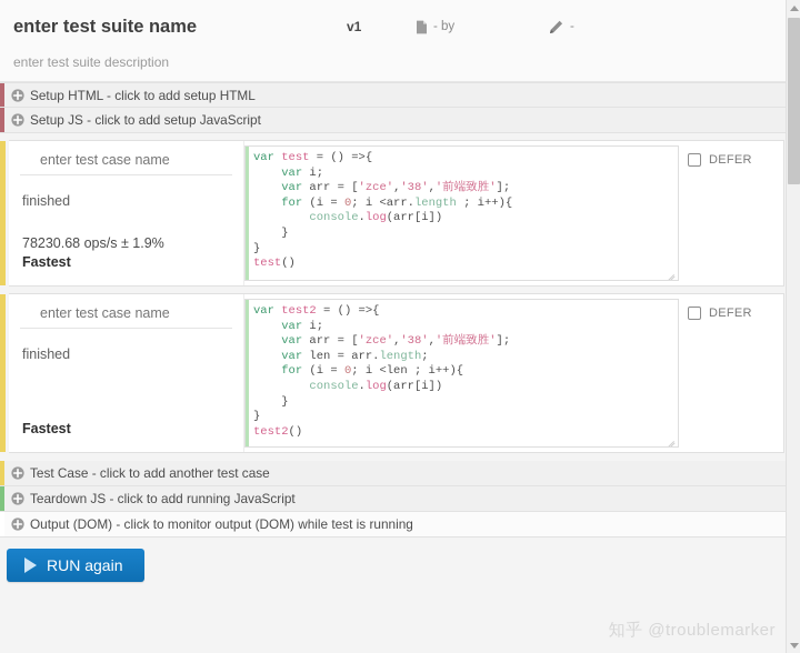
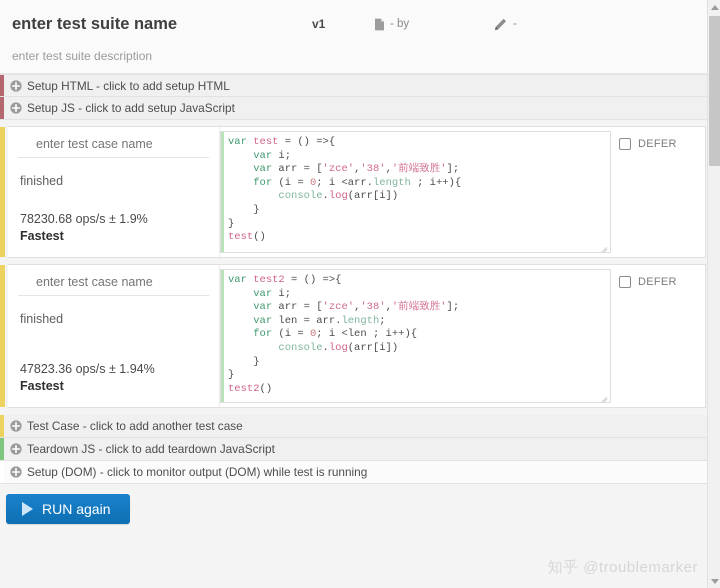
  enter test suite name
  v1
  - by
  -
  enter test suite description
  Setup HTML - click to add setup HTML
  Setup JS - click to add setup JavaScript
  enter test case name
  finished
  78230.68 ops/s ± 1.9%
  Fastest
  var test = () =>{
  var i;
  var arr = ['zce','38','前端致胜'];
  for (i = 0; i <arr.length ; i++){
  console.log(arr[i])
  }
  }
  test()
  DEFER
  enter test case name
  finished
+ 47823.36 ops/s ± 1.94%
  Fastest
  var test2 = () =>{
  var i;
  var arr = ['zce','38','前端致胜'];
  var len = arr.length;
  for (i = 0; i <len ; i++){
  console.log(arr[i])
  }
  }
  test2()
  DEFER
  Test Case - click to add another test case
- Teardown JS - click to add running JavaScript
+ Teardown JS - click to add teardown JavaScript
- Output (DOM) - click to monitor output (DOM) while test is running
+ Setup (DOM) - click to monitor output (DOM) while test is running
  RUN again
  知乎 @troublemarker
